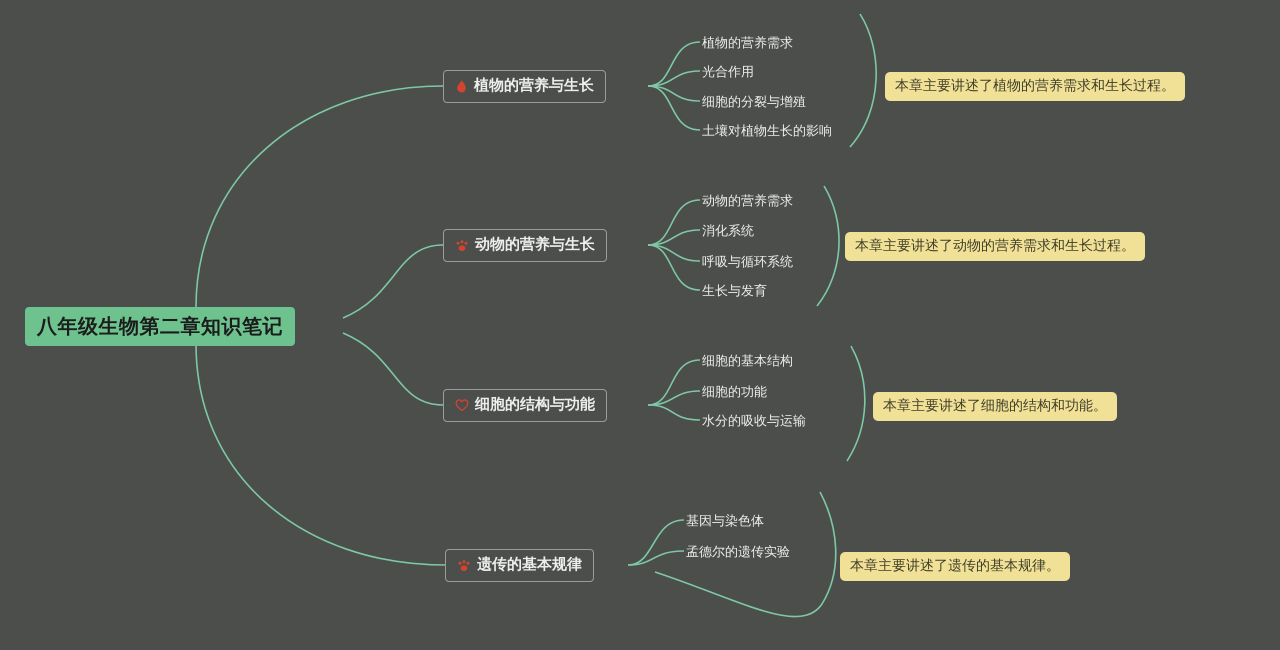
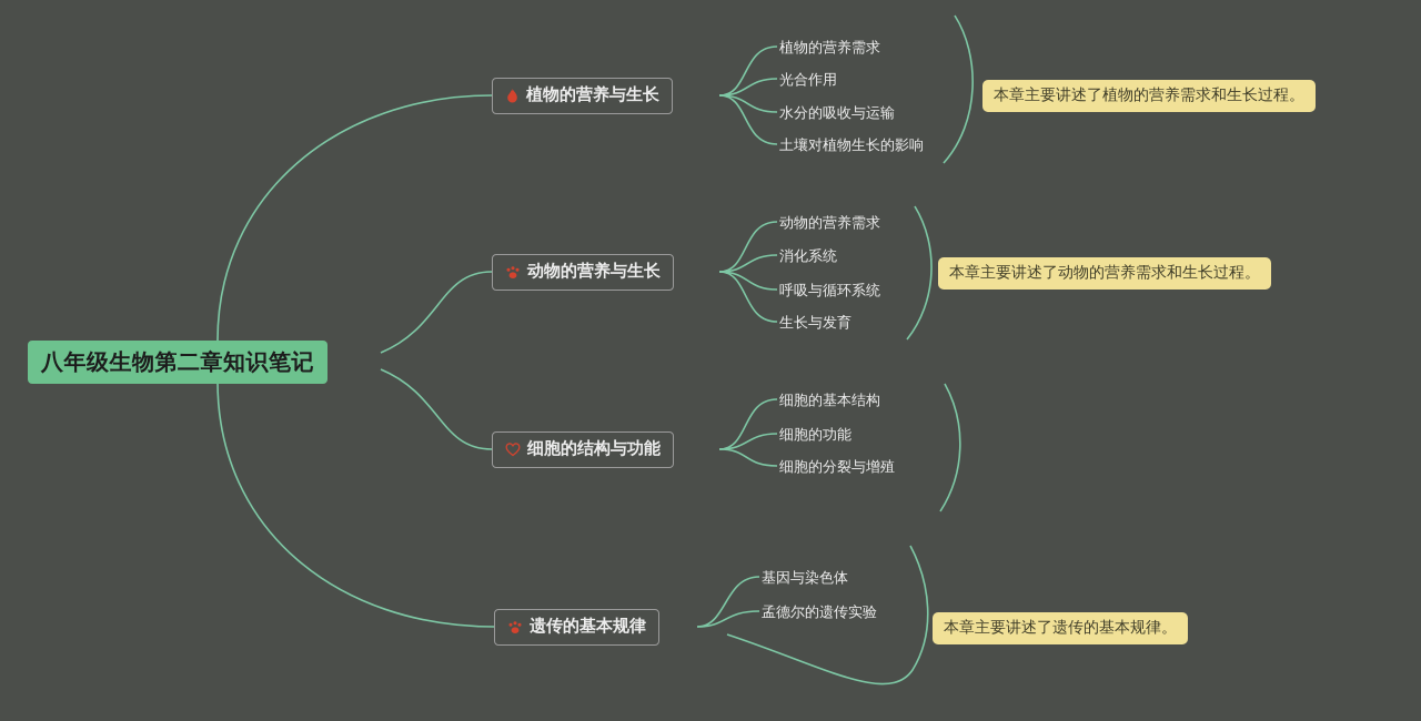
  八年级生物第二章知识笔记
  植物的营养与生长
  植物的营养需求
  光合作用
- 细胞的分裂与增殖
+ 水分的吸收与运输
  土壤对植物生长的影响
  本章主要讲述了植物的营养需求和生长过程。
  动物的营养与生长
  动物的营养需求
  消化系统
  呼吸与循环系统
  生长与发育
  本章主要讲述了动物的营养需求和生长过程。
  细胞的结构与功能
  细胞的基本结构
  细胞的功能
- 水分的吸收与运输
+ 细胞的分裂与增殖
- 本章主要讲述了细胞的结构和功能。
  遗传的基本规律
  基因与染色体
  孟德尔的遗传实验
  本章主要讲述了遗传的基本规律。
